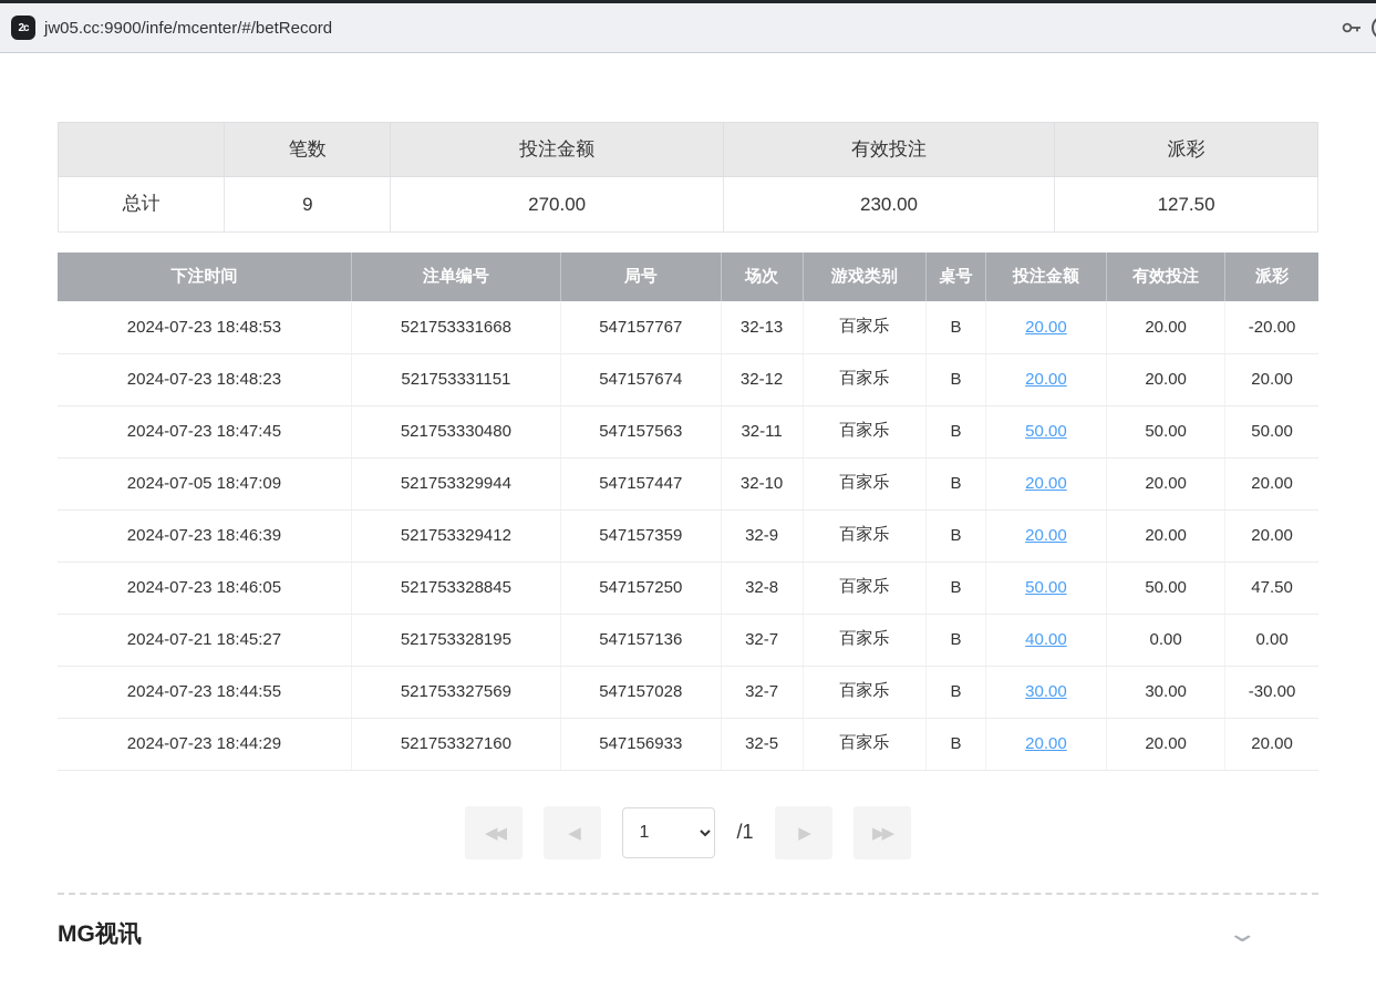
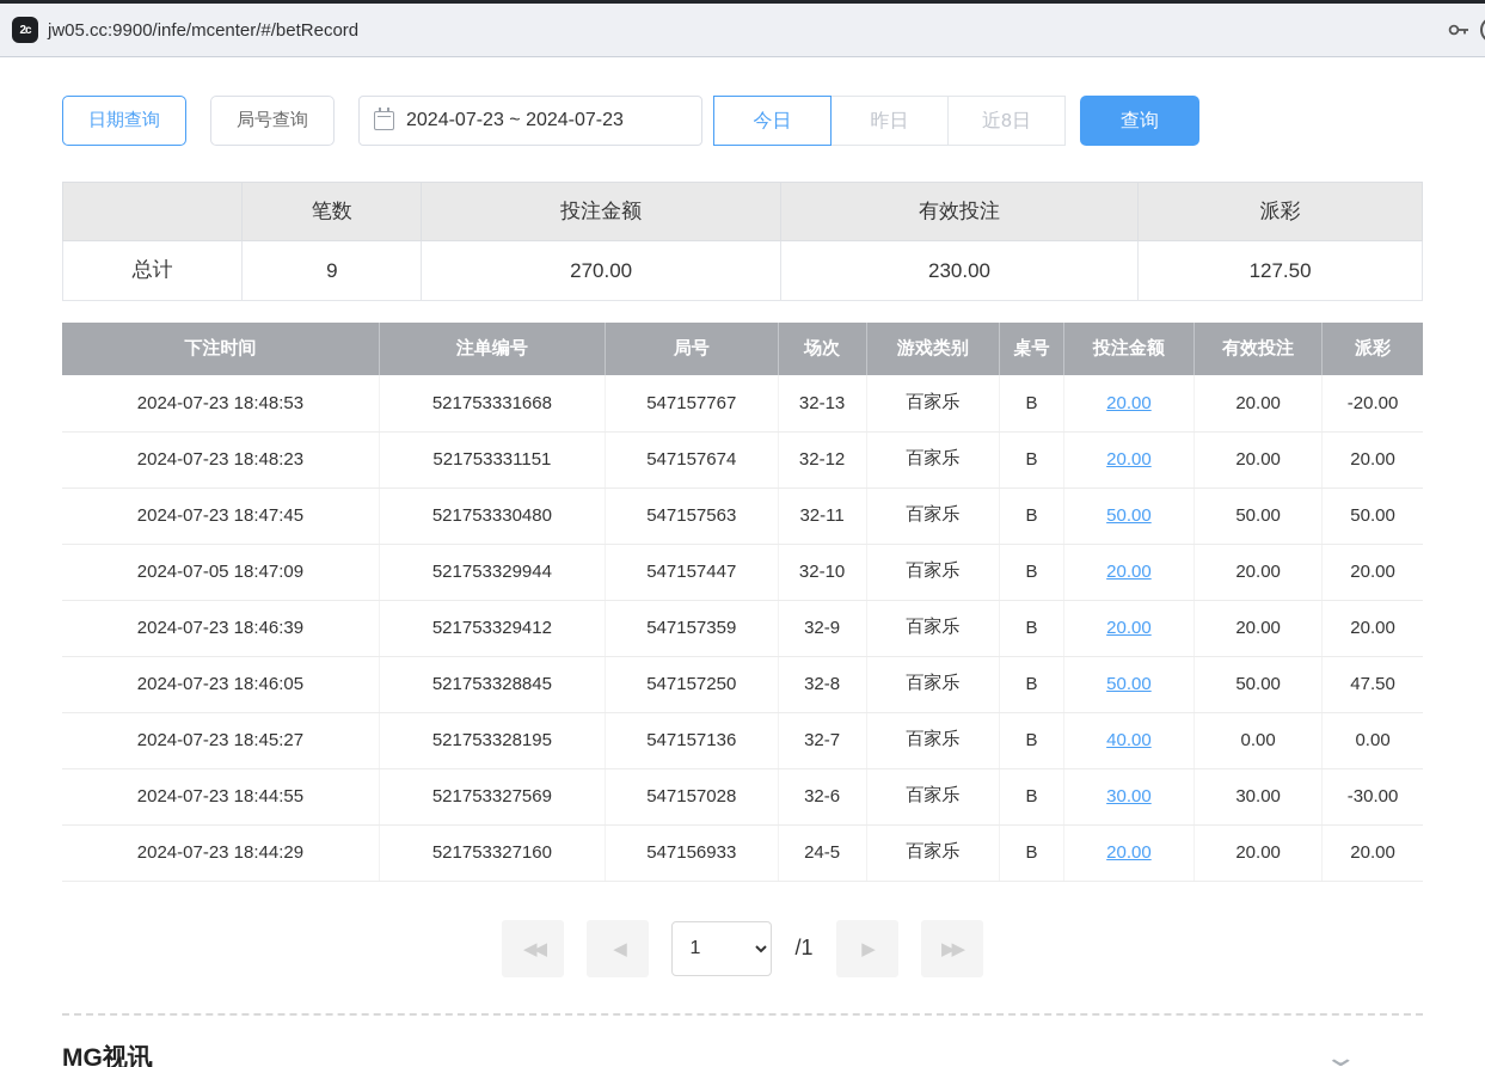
  2c
  jw05.cc:9900/infe/mcenter/#/betRecord
+ 日期查询
+ 局号查询
+ 2024-07-23 ~ 2024-07-23
+ 今日
+ 昨日
+ 近8日
+ 查询
  	笔数	投注金额	有效投注	派彩
  总计	9	270.00	230.00	127.50
  下注时间	注单编号	局号	场次	游戏类别	桌号	投注金额	有效投注	派彩
  2024-07-23 18:48:53	521753331668	547157767	32-13	百家乐	B	20.00	20.00	-20.00
  2024-07-23 18:48:23	521753331151	547157674	32-12	百家乐	B	20.00	20.00	20.00
  2024-07-23 18:47:45	521753330480	547157563	32-11	百家乐	B	50.00	50.00	50.00
  2024-07-05 18:47:09	521753329944	547157447	32-10	百家乐	B	20.00	20.00	20.00
  2024-07-23 18:46:39	521753329412	547157359	32-9	百家乐	B	20.00	20.00	20.00
  2024-07-23 18:46:05	521753328845	547157250	32-8	百家乐	B	50.00	50.00	47.50
- 2024-07-21 18:45:27	521753328195	547157136	32-7	百家乐	B	40.00	0.00	0.00
+ 2024-07-23 18:45:27	521753328195	547157136	32-7	百家乐	B	40.00	0.00	0.00
- 2024-07-23 18:44:55	521753327569	547157028	32-7	百家乐	B	30.00	30.00	-30.00
+ 2024-07-23 18:44:55	521753327569	547157028	32-6	百家乐	B	30.00	30.00	-30.00
- 2024-07-23 18:44:29	521753327160	547156933	32-5	百家乐	B	20.00	20.00	20.00
+ 2024-07-23 18:44:29	521753327160	547156933	24-5	百家乐	B	20.00	20.00	20.00
  ◀◀
  ◀
  1
  /1
  ▶
  ▶▶
  MG视讯
  ⌄
